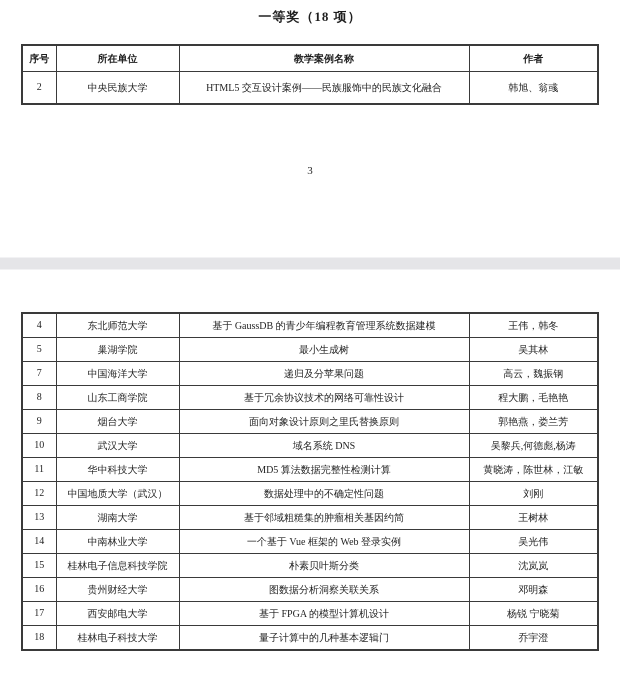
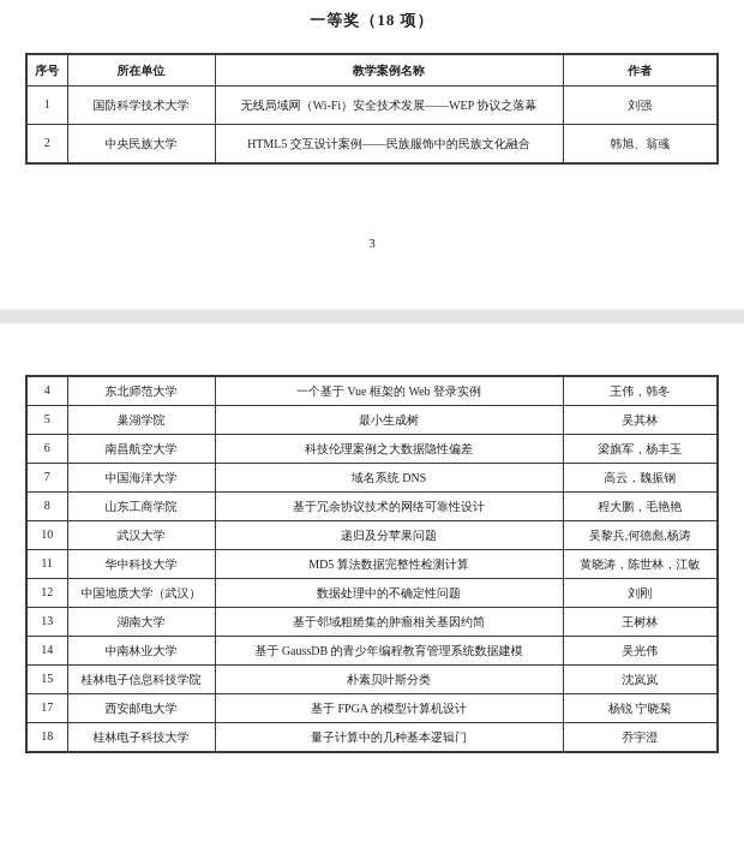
  一等奖（18 项）
  序号	所在单位	教学案例名称	作者
+ 1	国防科学技术大学	无线局域网（Wi-Fi）安全技术发展——WEP 协议之落幕	刘强
  2	中央民族大学	HTML5 交互设计案例——民族服饰中的民族文化融合	韩旭、翁彧
  3
- 4	东北师范大学	基于 GaussDB 的青少年编程教育管理系统数据建模	王伟，韩冬
+ 4	东北师范大学	一个基于 Vue 框架的 Web 登录实例	王伟，韩冬
  5	巢湖学院	最小生成树	吴其林
+ 6	南昌航空大学	科技伦理案例之大数据隐性偏差	梁旗军，杨丰玉
- 7	中国海洋大学	递归及分苹果问题	高云，魏振钢
+ 7	中国海洋大学	域名系统 DNS	高云，魏振钢
  8	山东工商学院	基于冗余协议技术的网络可靠性设计	程大鹏，毛艳艳
- 9	烟台大学	面向对象设计原则之里氏替换原则	郭艳燕，娄兰芳
- 10	武汉大学	域名系统 DNS	吴黎兵,何德彪,杨涛
+ 10	武汉大学	递归及分苹果问题	吴黎兵,何德彪,杨涛
  11	华中科技大学	MD5 算法数据完整性检测计算	黄晓涛，陈世林，江敏
  12	中国地质大学（武汉）	数据处理中的不确定性问题	刘刚
  13	湖南大学	基于邻域粗糙集的肿瘤相关基因约简	王树林
- 14	中南林业大学	一个基于 Vue 框架的 Web 登录实例	吴光伟
+ 14	中南林业大学	基于 GaussDB 的青少年编程教育管理系统数据建模	吴光伟
  15	桂林电子信息科技学院	朴素贝叶斯分类	沈岚岚
- 16	贵州财经大学	图数据分析洞察关联关系	邓明森
  17	西安邮电大学	基于 FPGA 的模型计算机设计	杨锐 宁晓菊
  18	桂林电子科技大学	量子计算中的几种基本逻辑门	乔宇澄
